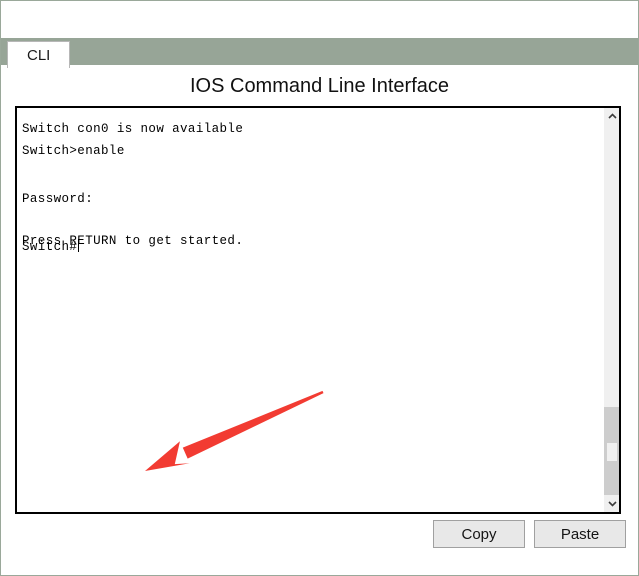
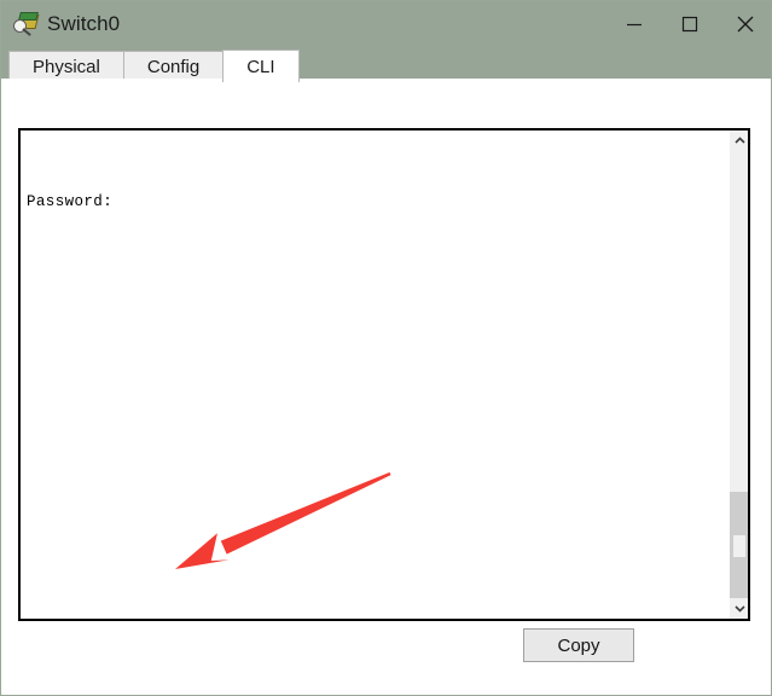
+ Switch0
+ Physical
+ Config
  CLI
- IOS Command Line Interface
- Switch con0 is now available
- Press RETURN to get started.
- Switch>enable
  Password:
- Switch#
  Copy
- Paste
